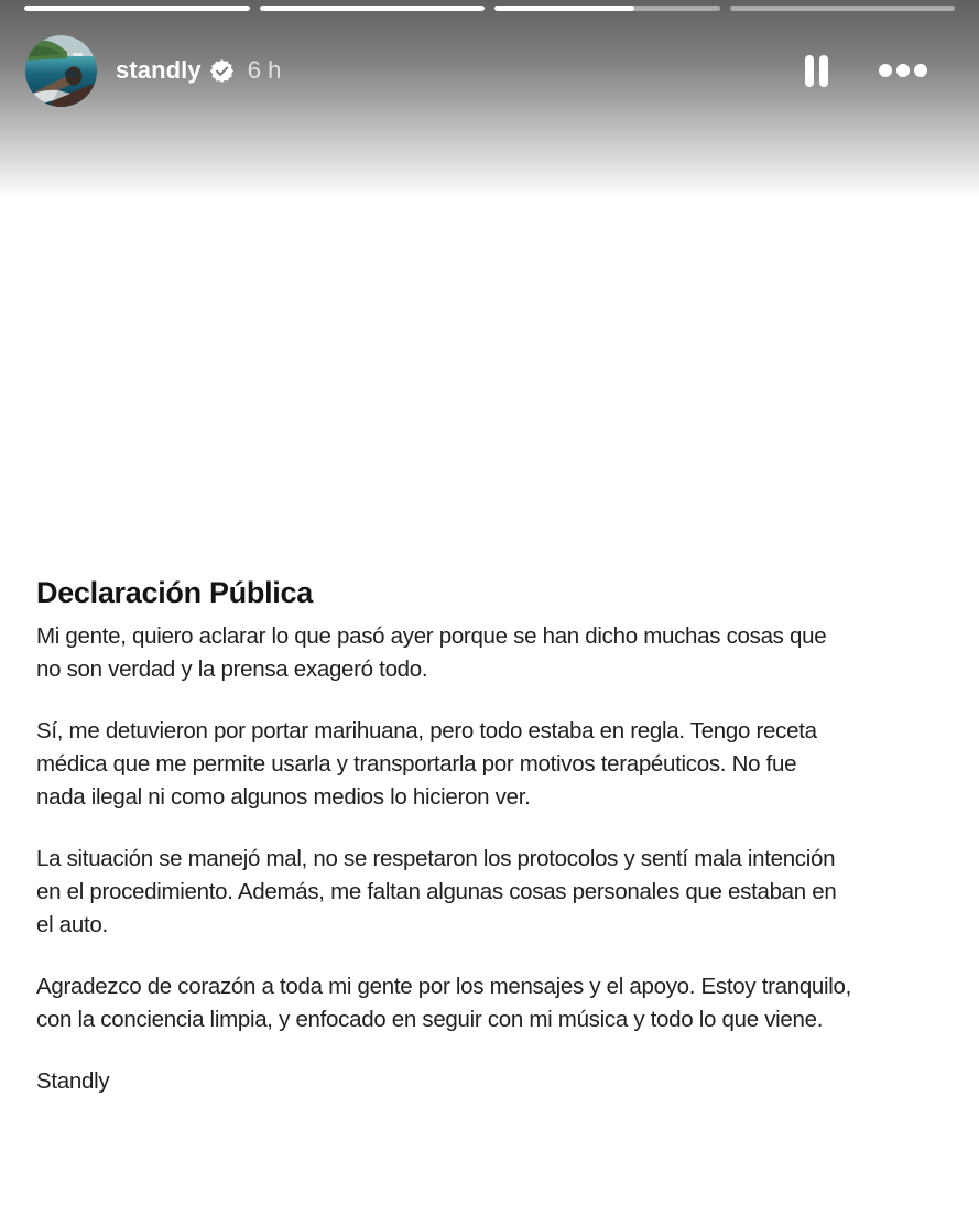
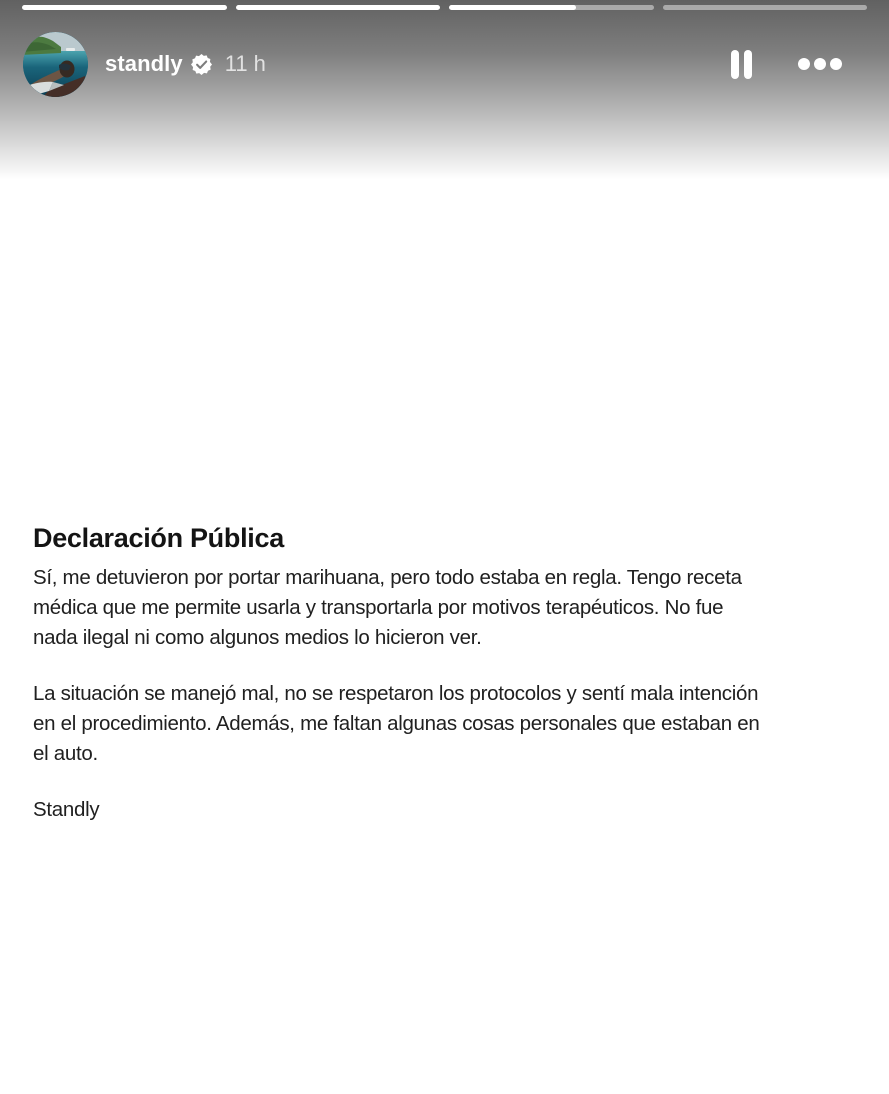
  standly
- 6 h
+ 11 h
  Declaración Pública
- Mi gente, quiero aclarar lo que pasó ayer porque se han dicho muchas cosas que
- no son verdad y la prensa exageró todo.
  Sí, me detuvieron por portar marihuana, pero todo estaba en regla. Tengo receta
  médica que me permite usarla y transportarla por motivos terapéuticos. No fue
  nada ilegal ni como algunos medios lo hicieron ver.
  La situación se manejó mal, no se respetaron los protocolos y sentí mala intención
  en el procedimiento. Además, me faltan algunas cosas personales que estaban en
  el auto.
- Agradezco de corazón a toda mi gente por los mensajes y el apoyo. Estoy tranquilo,
- con la conciencia limpia, y enfocado en seguir con mi música y todo lo que viene.
  Standly
